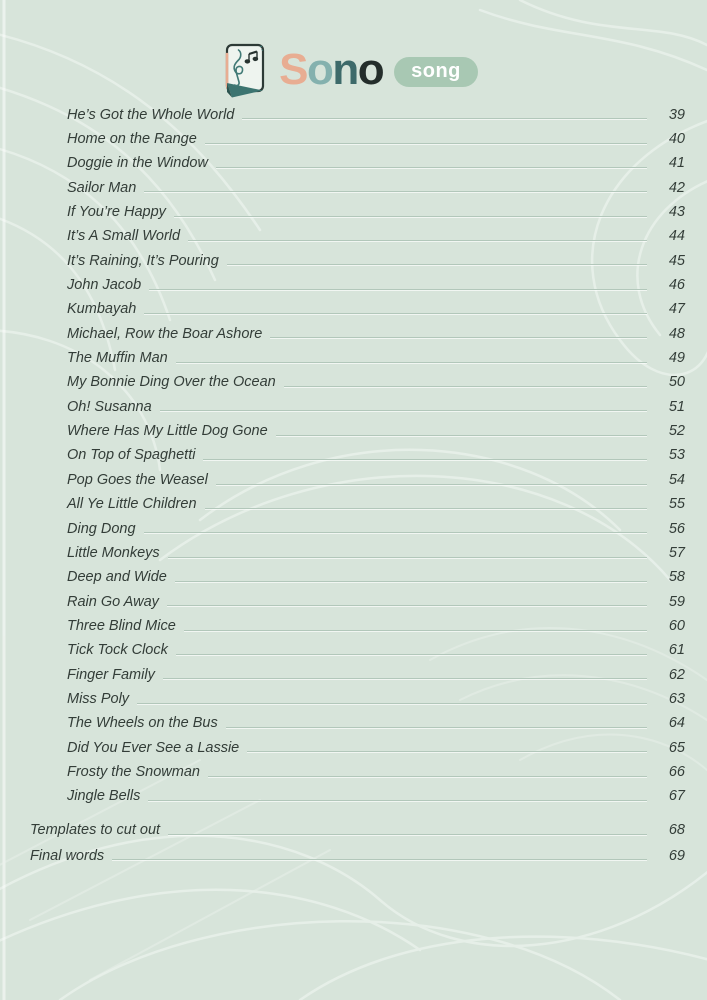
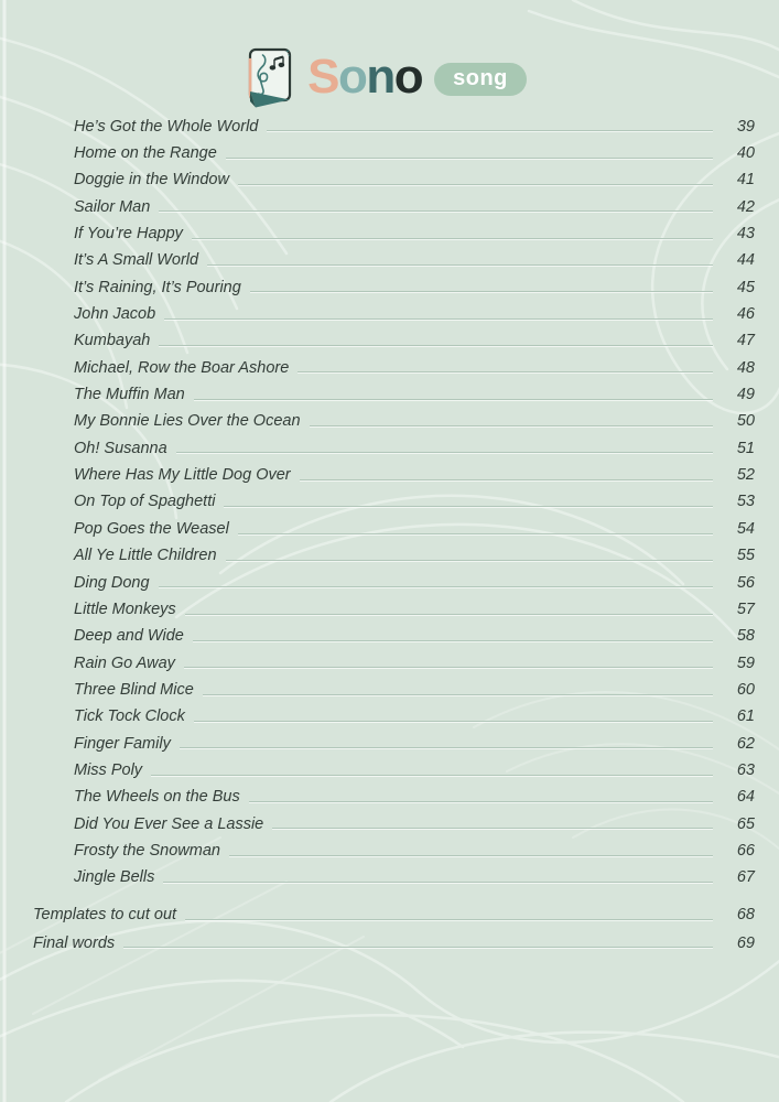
  Sono
  song
  He’s Got the Whole World
  39
  Home on the Range
  40
  Doggie in the Window
  41
  Sailor Man
  42
  If You’re Happy
  43
  It’s A Small World
  44
  It’s Raining, It’s Pouring
  45
  John Jacob
  46
  Kumbayah
  47
  Michael, Row the Boar Ashore
  48
  The Muffin Man
  49
- My Bonnie Ding Over the Ocean
+ My Bonnie Lies Over the Ocean
  50
  Oh! Susanna
  51
- Where Has My Little Dog Gone
+ Where Has My Little Dog Over
  52
  On Top of Spaghetti
  53
  Pop Goes the Weasel
  54
  All Ye Little Children
  55
  Ding Dong
  56
  Little Monkeys
  57
  Deep and Wide
  58
  Rain Go Away
  59
  Three Blind Mice
  60
  Tick Tock Clock
  61
  Finger Family
  62
  Miss Poly
  63
  The Wheels on the Bus
  64
  Did You Ever See a Lassie
  65
  Frosty the Snowman
  66
  Jingle Bells
  67
  Templates to cut out
  68
  Final words
  69
